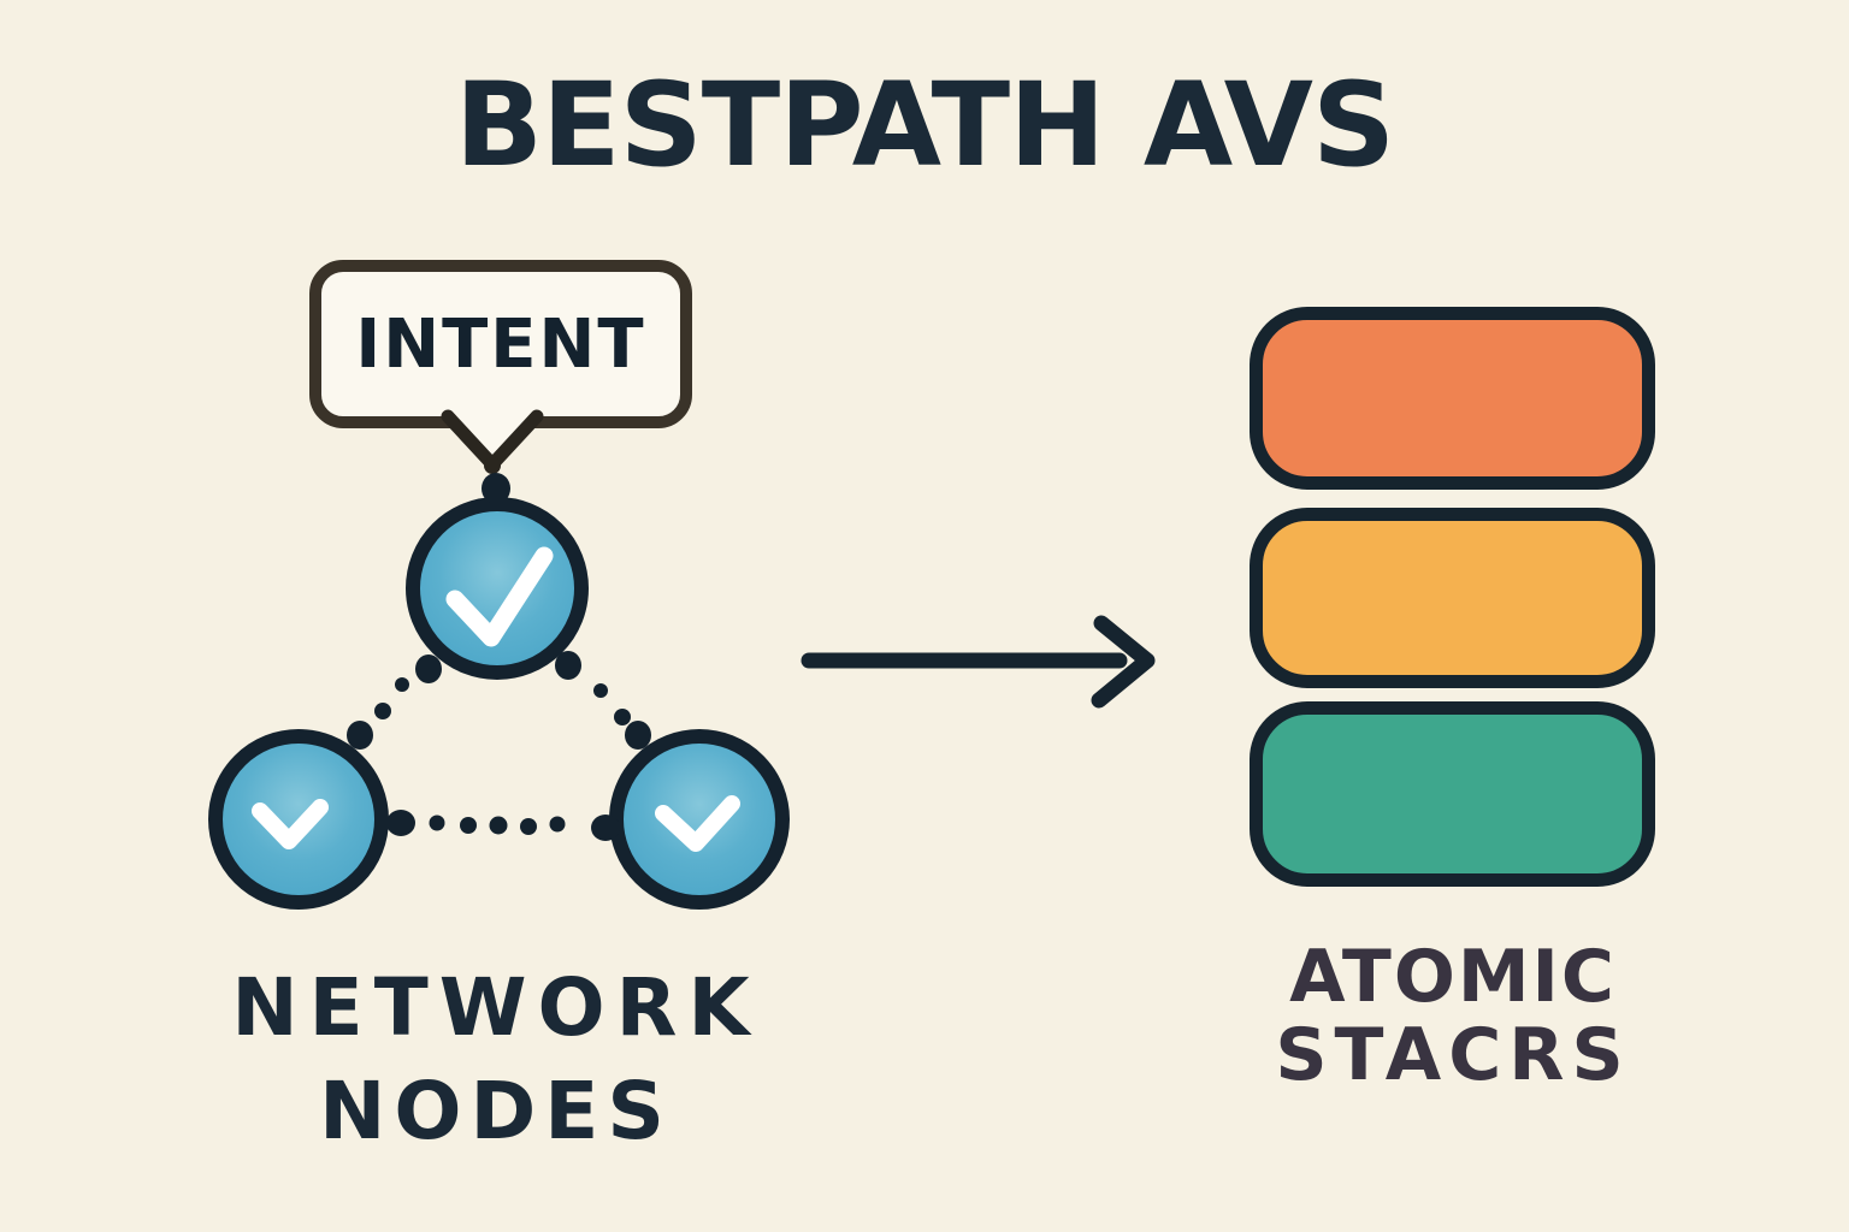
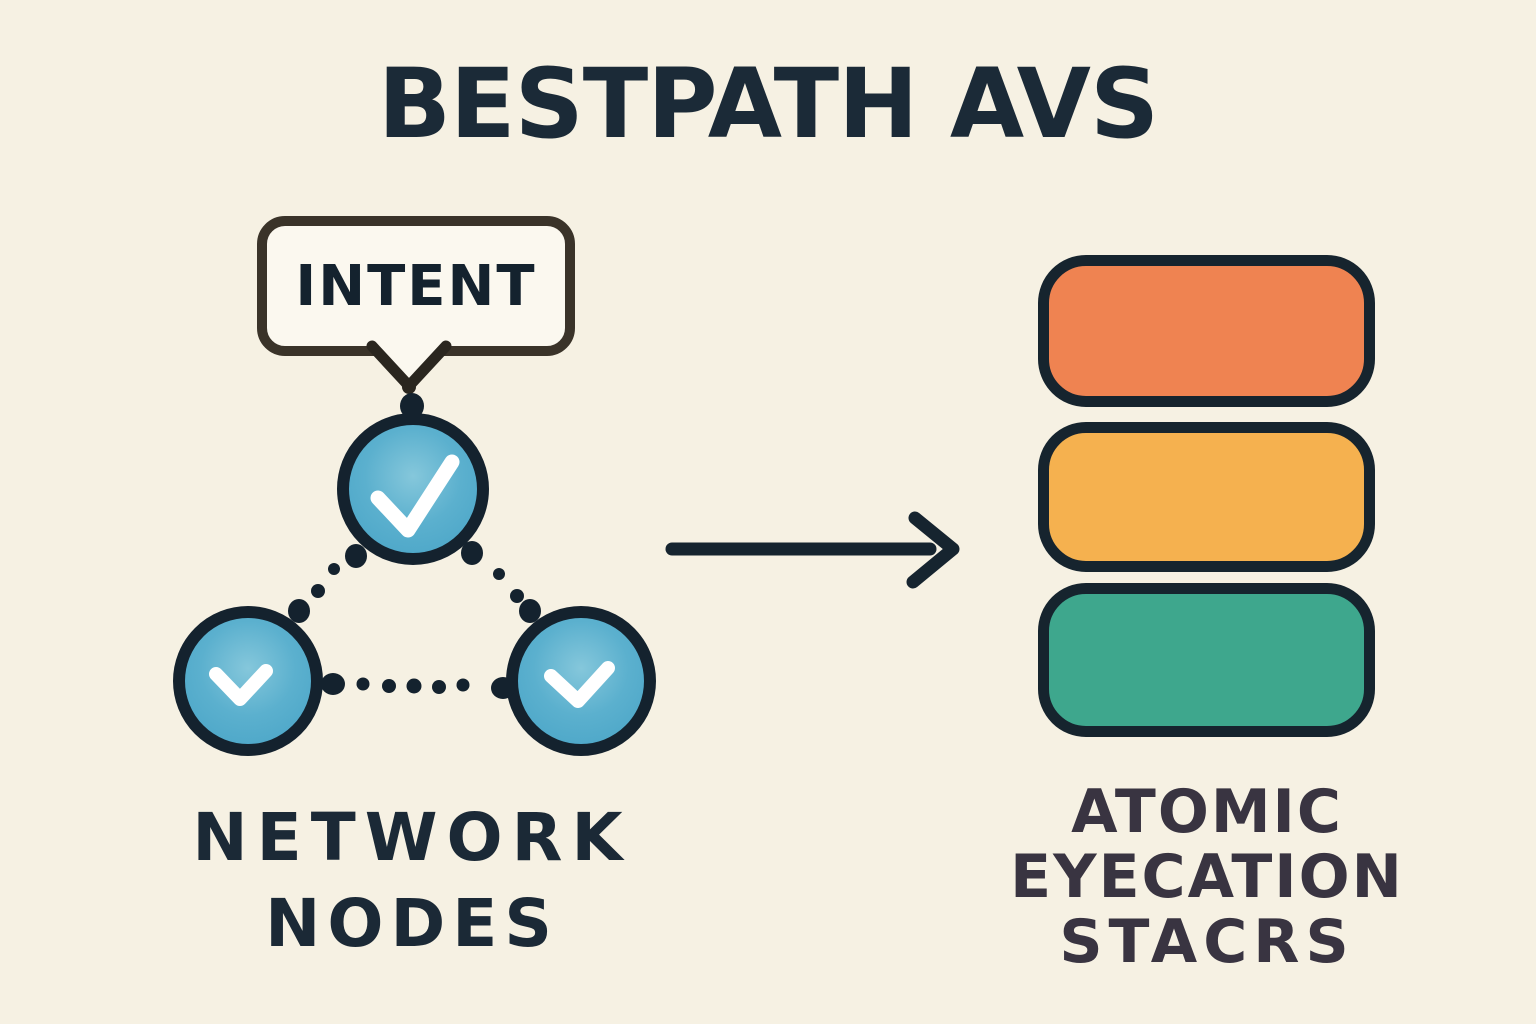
  BESTPATH AVS
  INTENT
  NETWORK
  NODES
  ATOMIC
+ EYECATION
  STACRS
